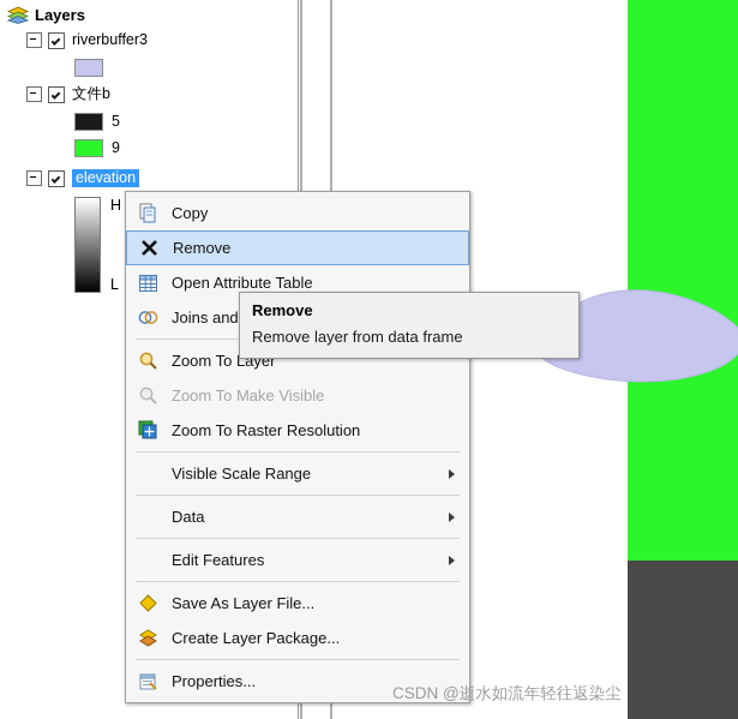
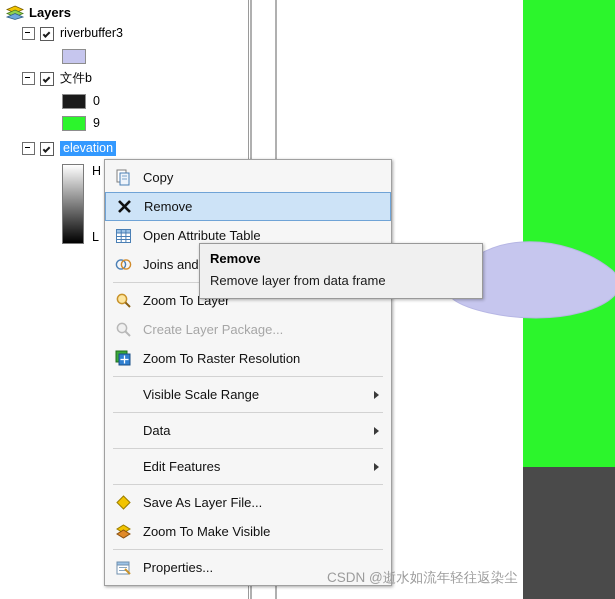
  Layers
  riverbuffer3
  文件b
- 5
+ 0
  9
  elevation
  H
  L
  Copy
  Remove
  Open Attribute Table
  Zoom To Layer
- Zoom To Make Visible
+ Create Layer Package...
  Zoom To Raster Resolution
  Visible Scale Range
  Data
  Edit Features
  Save As Layer File...
- Create Layer Package...
+ Zoom To Make Visible
  Properties...
  Remove
  Remove layer from data frame
  CSDN @逝水如流年轻往返染尘
